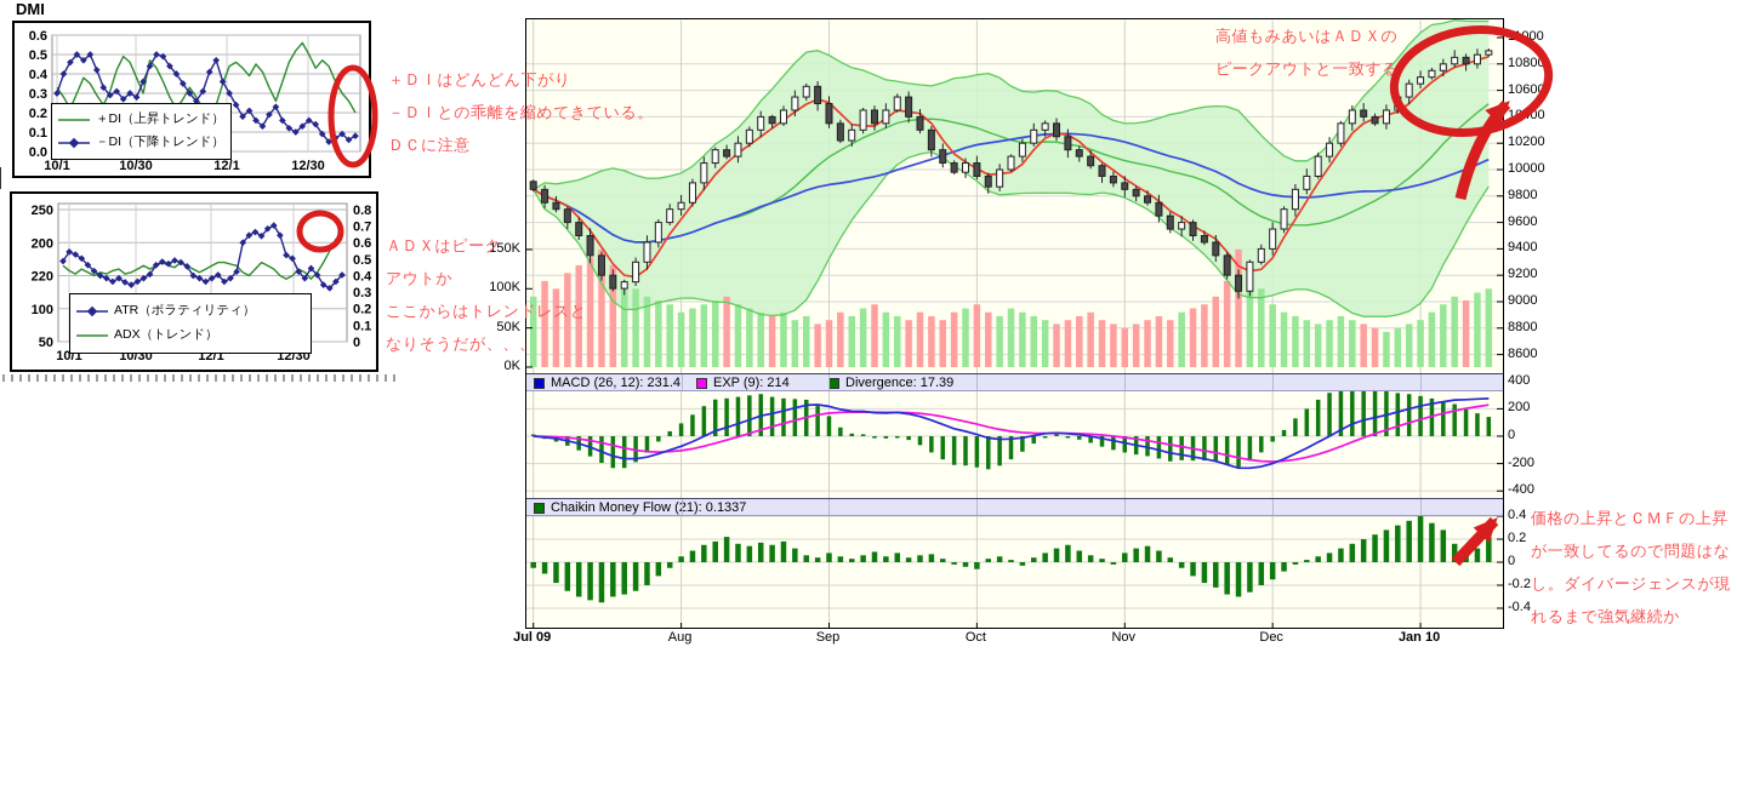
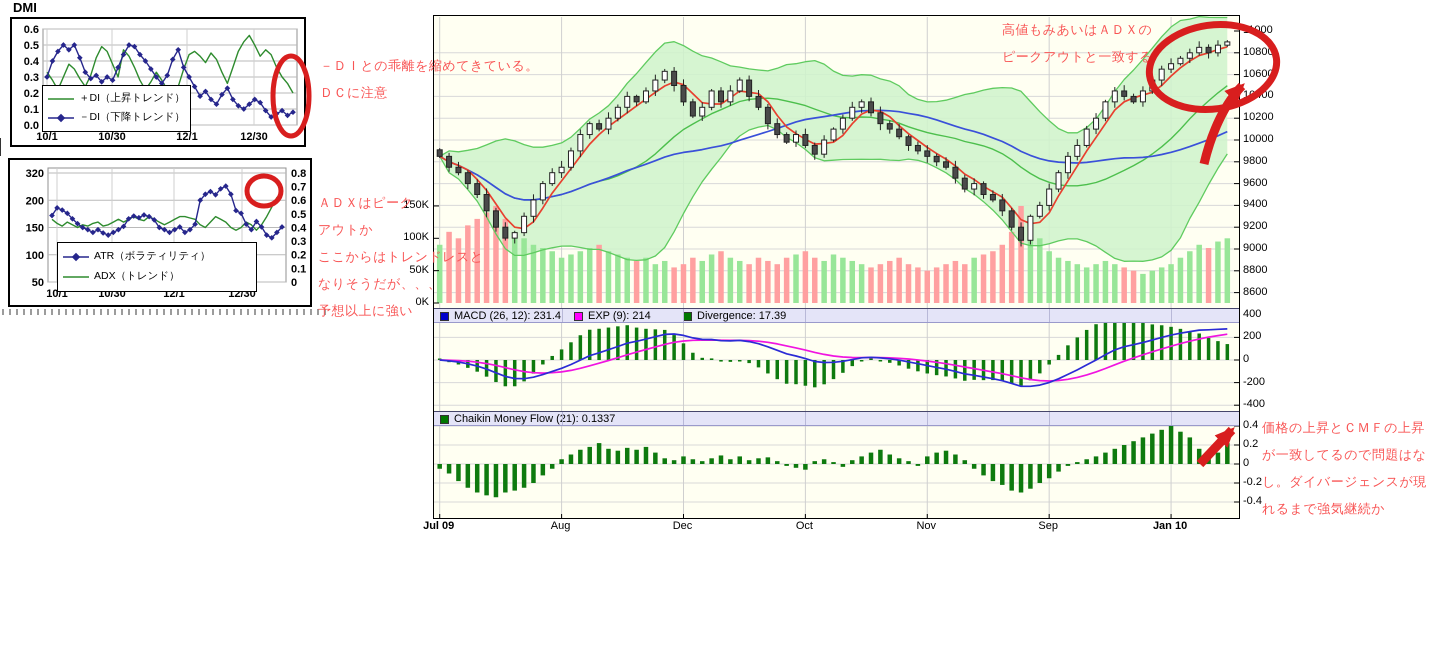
  DMI
  0.6
  0.5
  0.4
  0.3
  0.2
  0.1
  0.0
  10/1
  10/30
  12/1
  12/30
  ＋DI（上昇トレンド）
  －DI（下降トレンド）
- 250
+ 320
  200
- 220
+ 150
  100
  50
  0.8
  0.7
  0.6
  0.5
  0.4
  0.3
  0.2
  0.1
  0
  10/1
  10/30
  12/1
  12/30
  ATR（ボラティリティ）
  ADX（トレンド）
  MACD (26, 12): 231.4
  EXP (9): 214
  Divergence: 17.39
  Chaikin Money Flow (21): 0.1337
  10800
  10600
  10200
  10000
  9800
  9600
  9400
  9200
  9000
  8800
  8600
  150K
  100K
  50K
  0K
  Jul 09
  Aug
- Sep
+ Dec
  Oct
  Nov
- Dec
+ Sep
  Jan 10
  400
  200
  0
  -200
  -400
  0.4
  0.2
  0
  -0.2
  -0.4
- ＋ＤＩはどんどん下がり
  －ＤＩとの乖離を縮めてきている。
  ＤＣに注意
  ＡＤＸはピーク
  アウトか
  ここからはトレンドレスと
  なりそうだが、、、
+ 予想以上に強い
  高値もみあいはＡＤＸの
  ピークアウトと一致する
  価格の上昇とＣＭＦの上昇
  が一致してるので問題はな
  し。ダイバージェンスが現
  れるまで強気継続か
